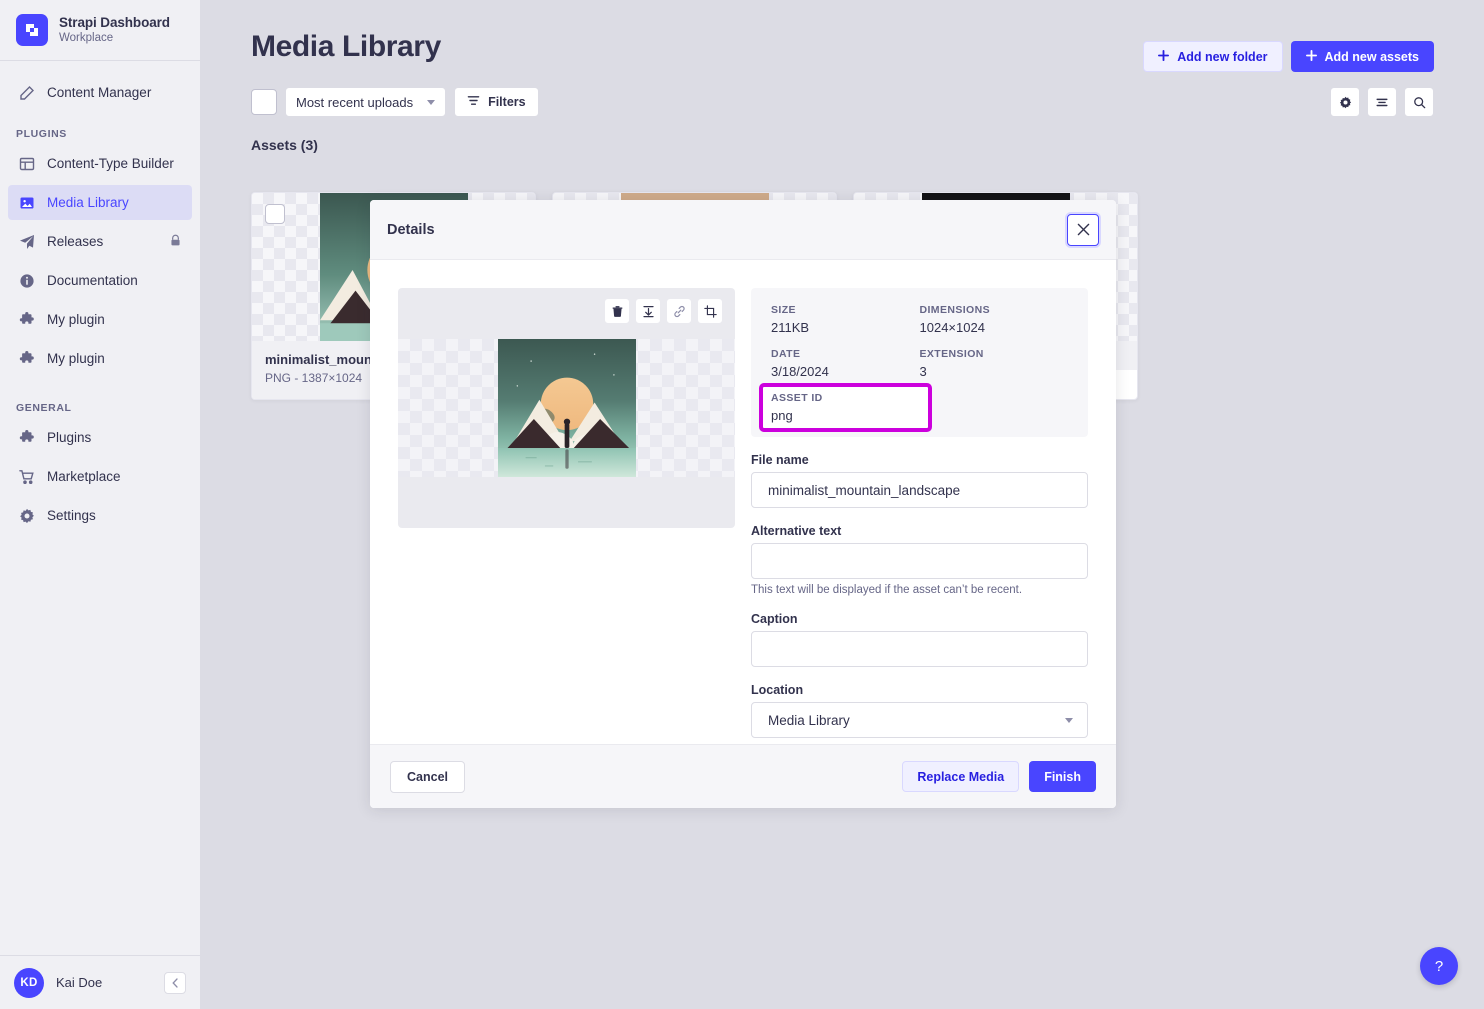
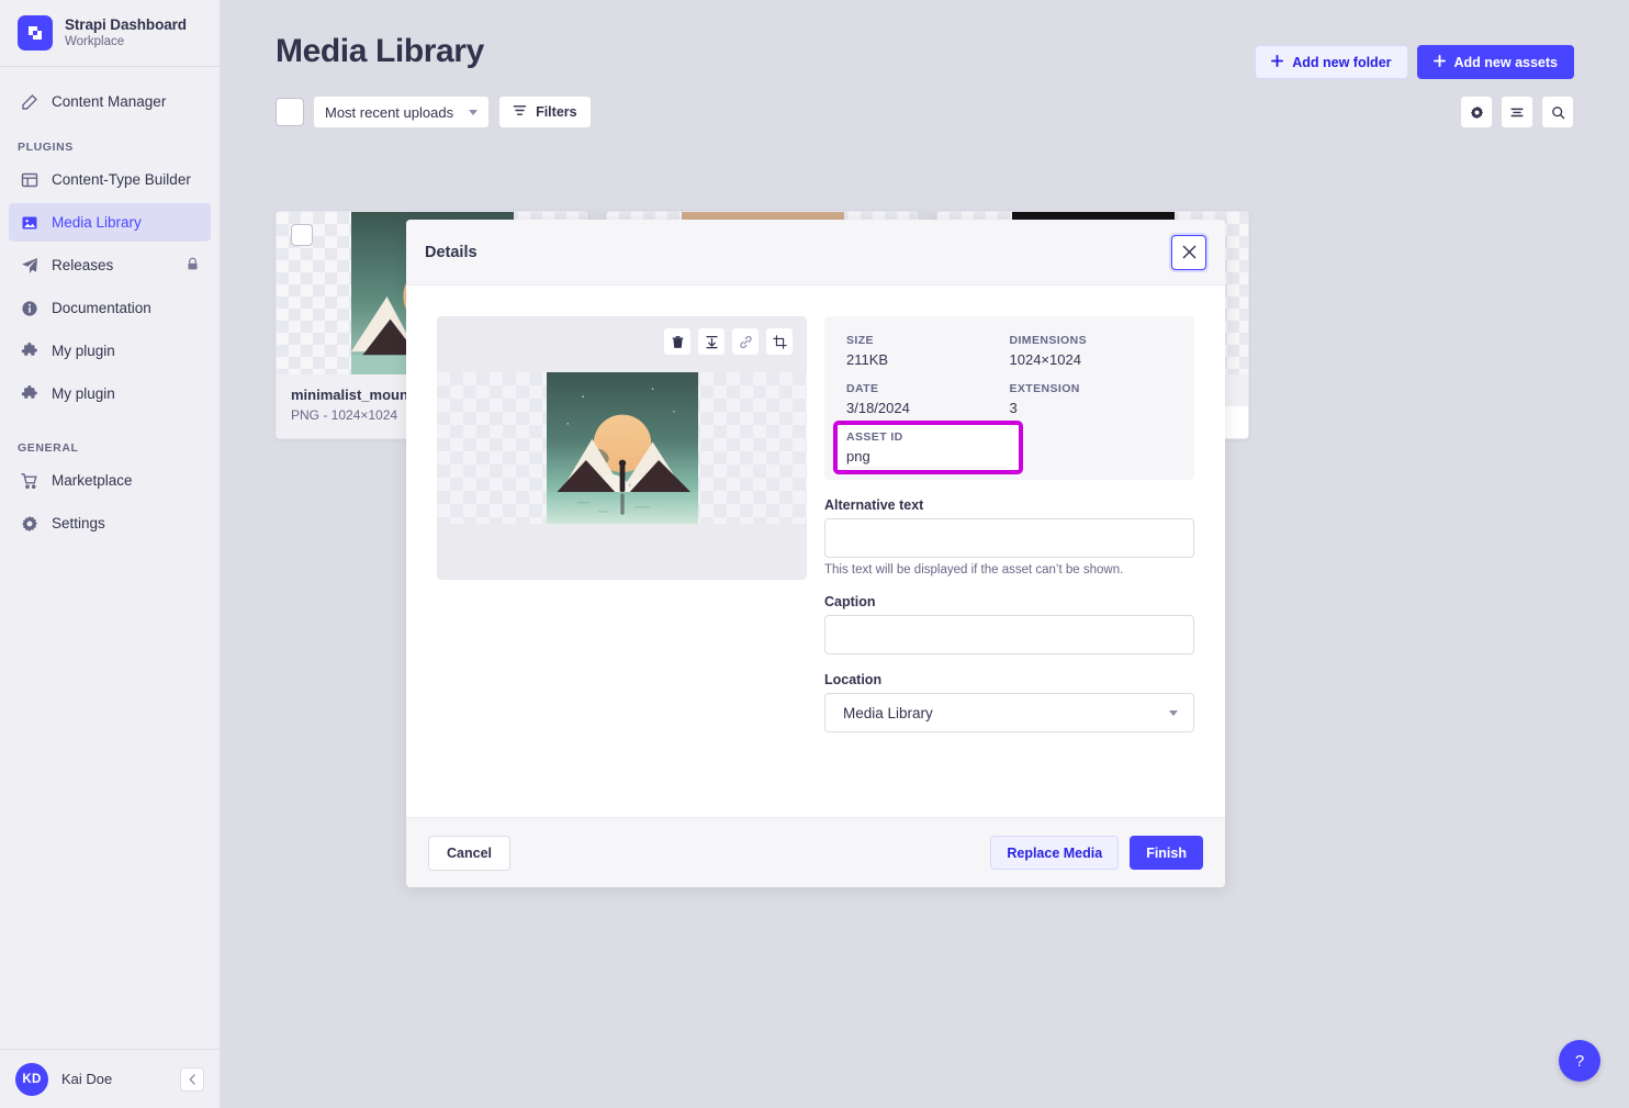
  Strapi Dashboard
  Workplace
  Content Manager
  PLUGINS
  Content-Type Builder
  Media Library
  Releases
  Documentation
  My plugin
  My plugin
  GENERAL
- Plugins
  Marketplace
  Settings
  KD
  Kai Doe
  Media Library
  Add new folder
  Add new assets
  Most recent uploads
  Filters
- Assets (3)
- PNG - 1387×1024
+ PNG - 1024×1024
  ?
  Details
  SIZE
  211KB
  DIMENSIONS
  1024×1024
  DATE
  3/18/2024
  EXTENSION
  3
  ASSET ID
  png
- File name
- minimalist_mountain_landscape
  Alternative text
- This text will be displayed if the asset can’t be recent.
+ This text will be displayed if the asset can’t be shown.
  Caption
  Location
  Media Library
  Cancel
  Replace Media
  Finish
